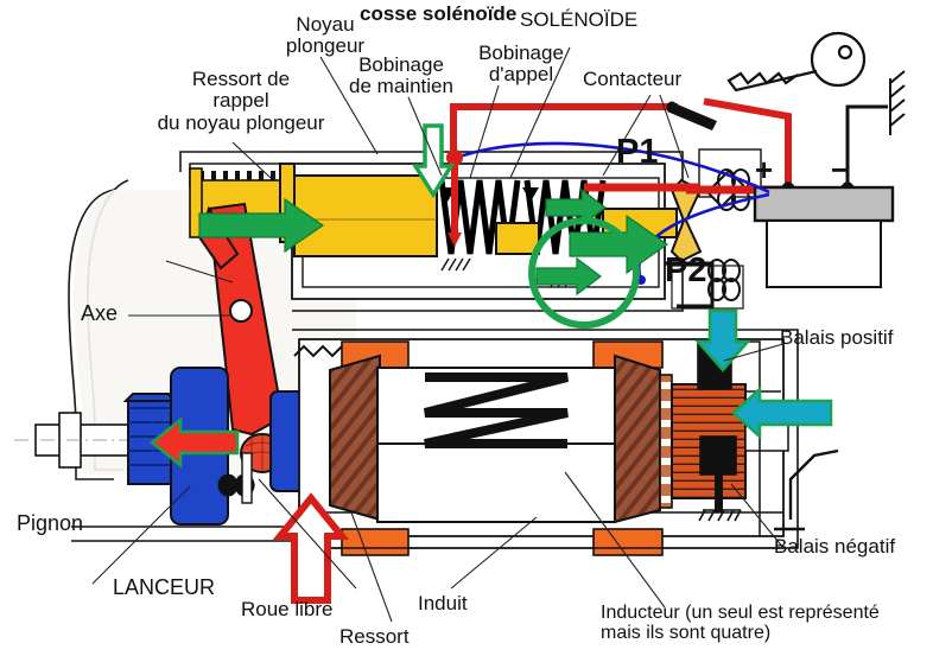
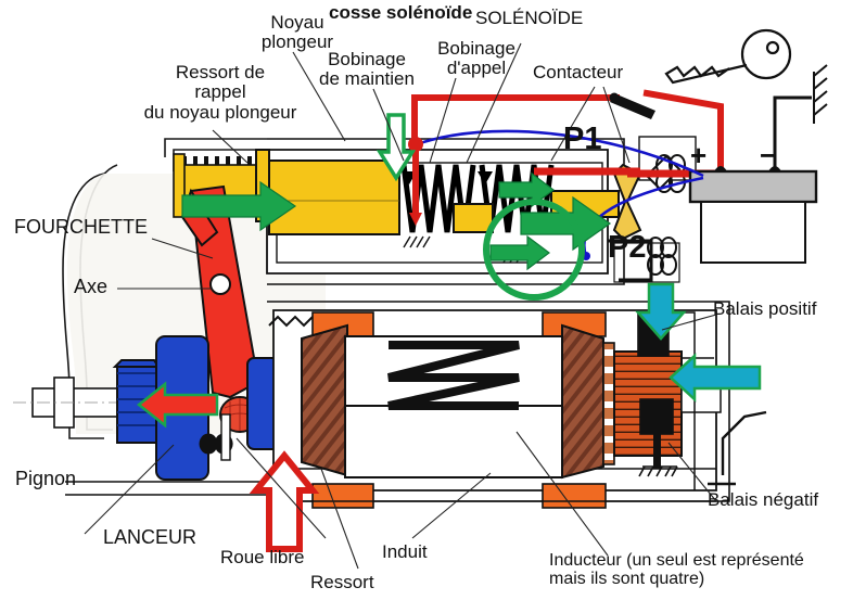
  Noyau
  plongeur
  Ressort de
  rappel
  du noyau plongeur
  Bobinage
  de maintien
  cosse solénoïde
  SOLÉNOÏDE
  Bobinage
  d'appel
  Contacteur
+ FOURCHETTE
  Axe
  Pignon
  LANCEUR
  Roue libre
  Ressort
  Induit
  Inducteur (un seul est représenté
  mais ils sont quatre)
  Balais positif
  Balais négatif
  P1
  P2
  +
  −
